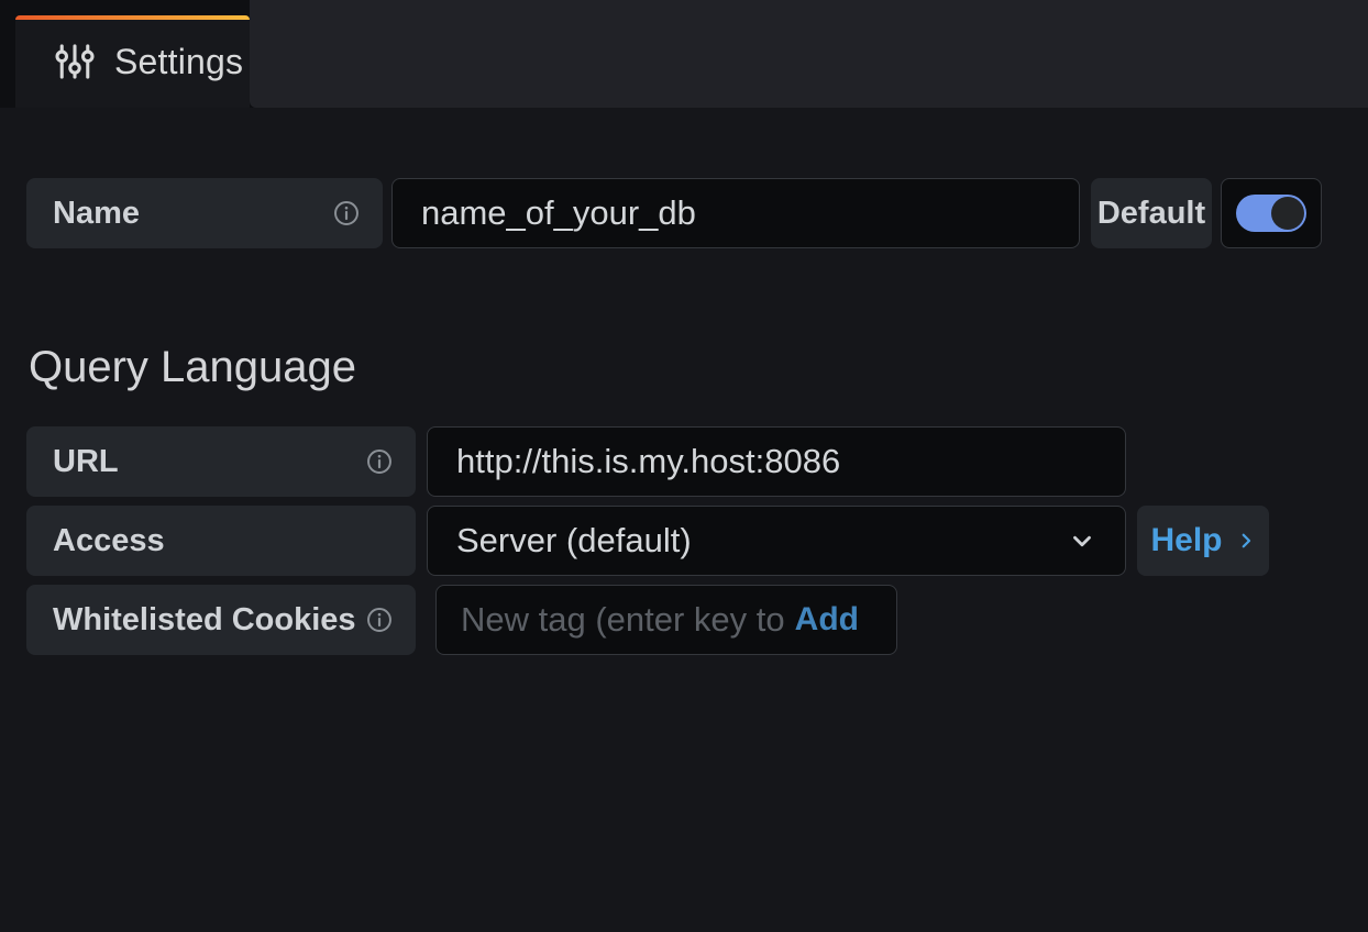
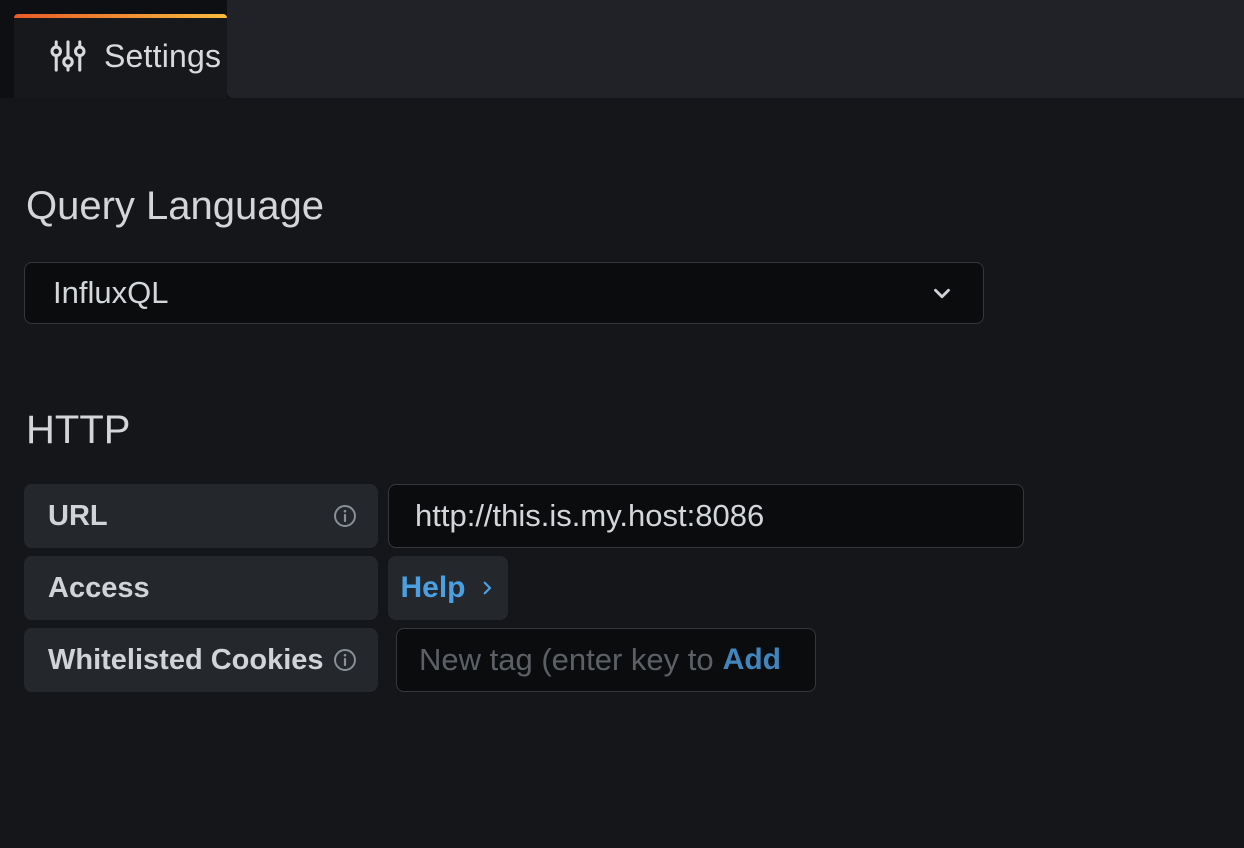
  Settings
- Name
- name_of_your_db
- Default
  Query Language
+ InfluxQL
+ HTTP
  URL
  http://this.is.my.host:8086
  Access
- Server (default)
  Help
  Whitelisted Cookies
  New tag (enter key to
  Add
